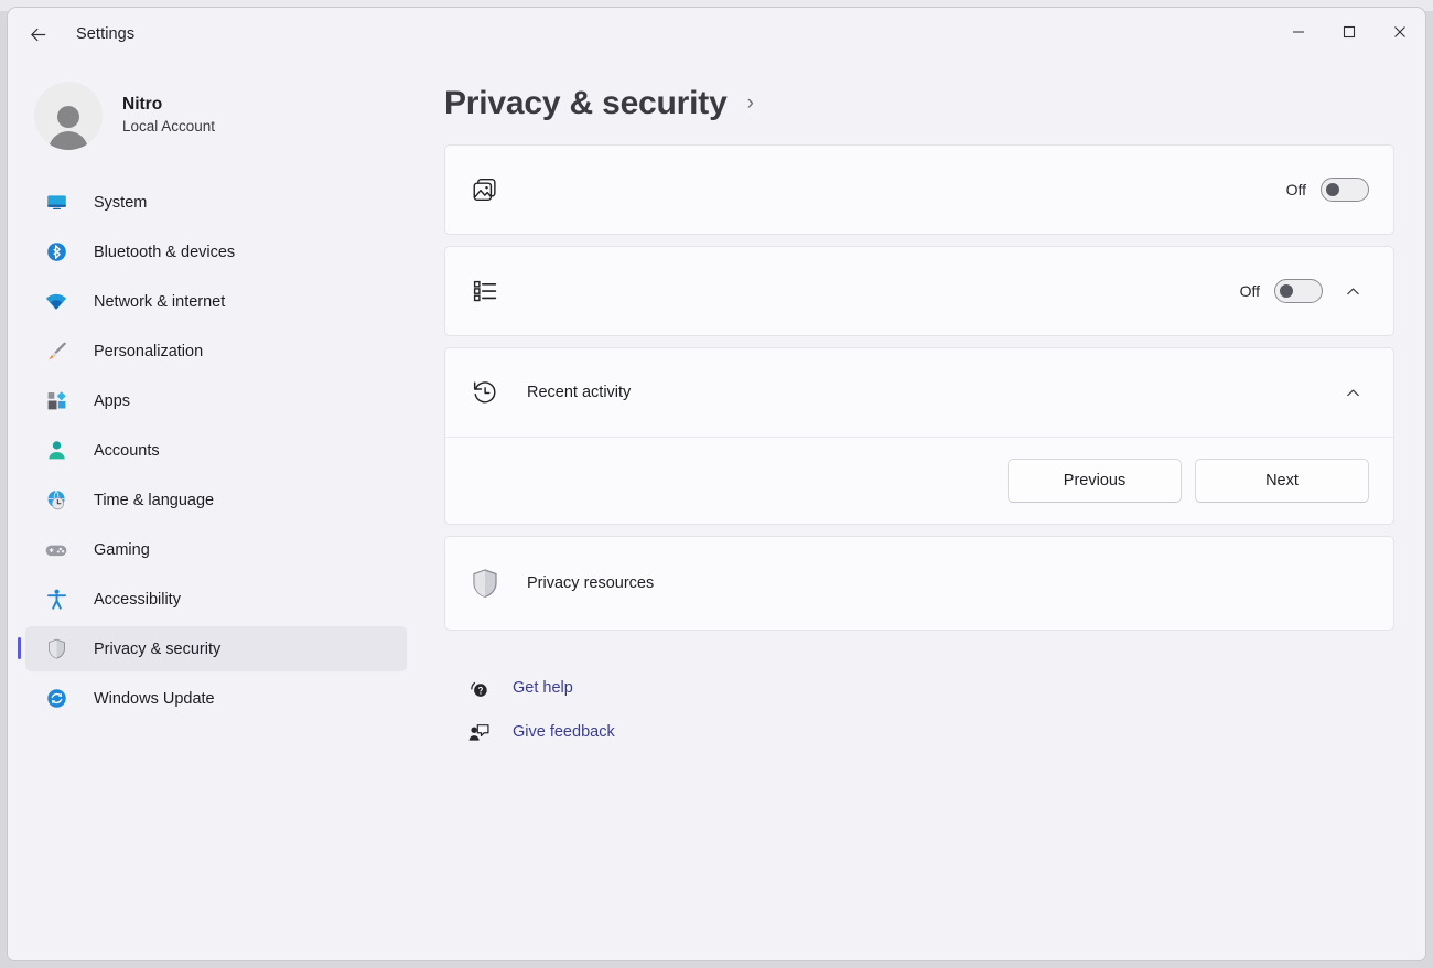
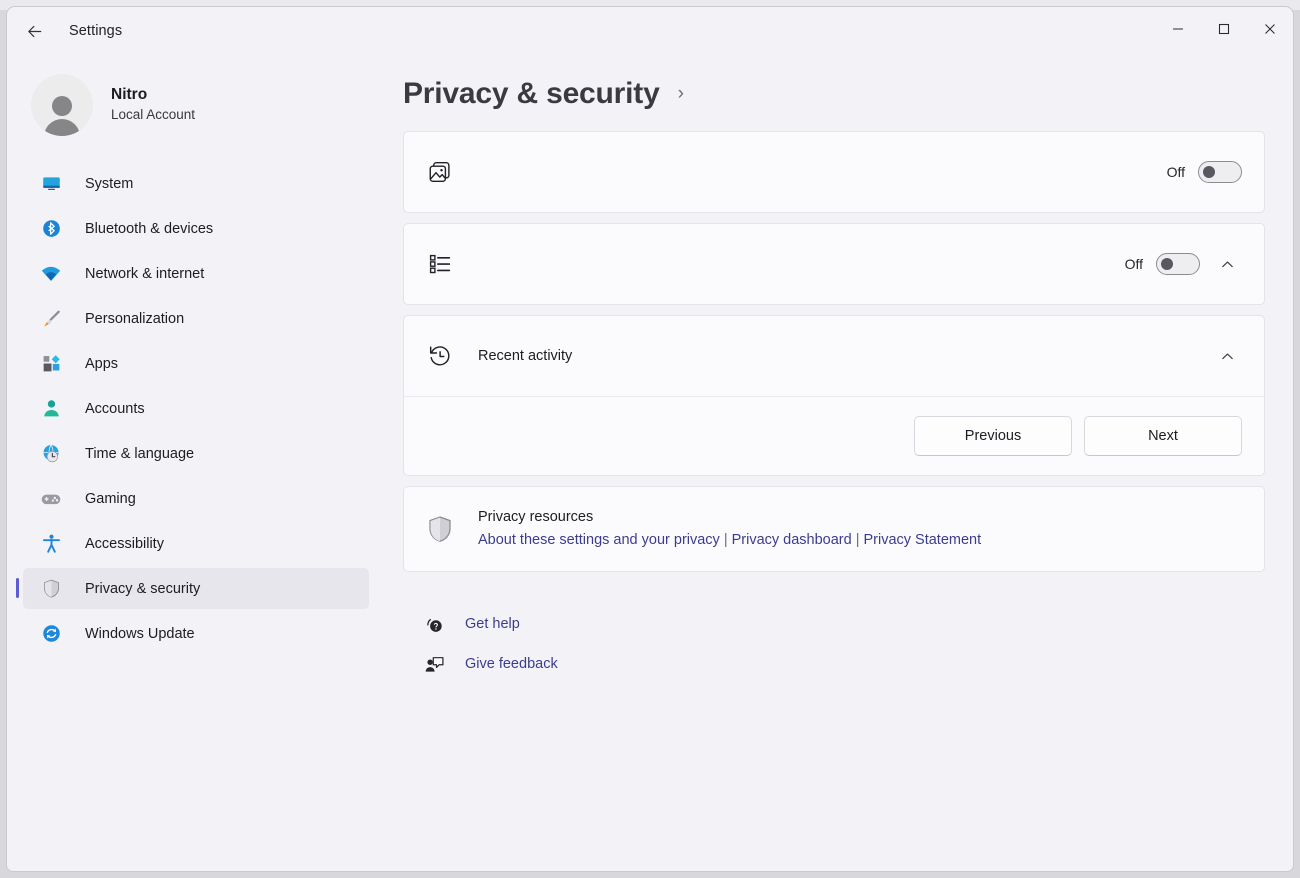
  Settings
  Nitro
  Local Account
  System
  Bluetooth & devices
  Network & internet
  Personalization
  Apps
  Accounts
  Time & language
  Gaming
  Accessibility
  Privacy & security
  Windows Update
  Privacy & security
  ›
  Off
  Off
  Recent activity
  Previous
  Next
  Privacy resources
+ About these settings and your privacy | Privacy dashboard | Privacy Statement
  Get help
  Give feedback
